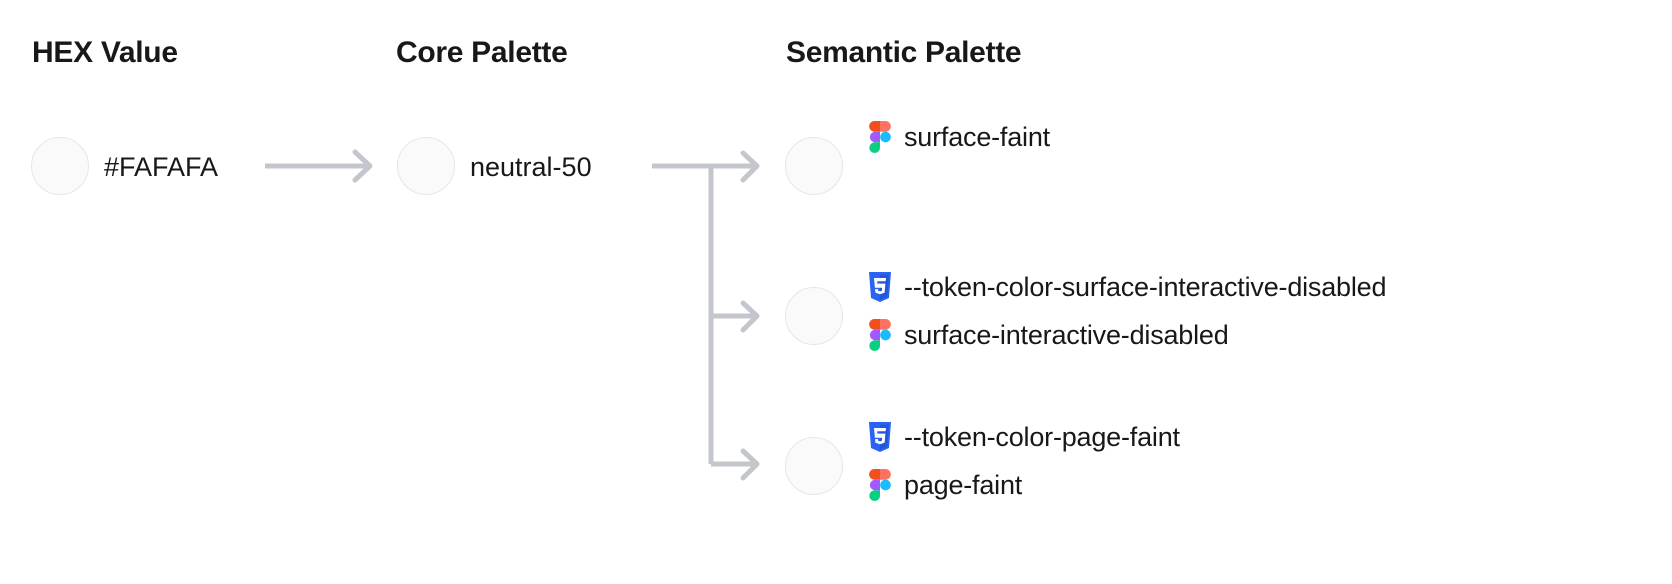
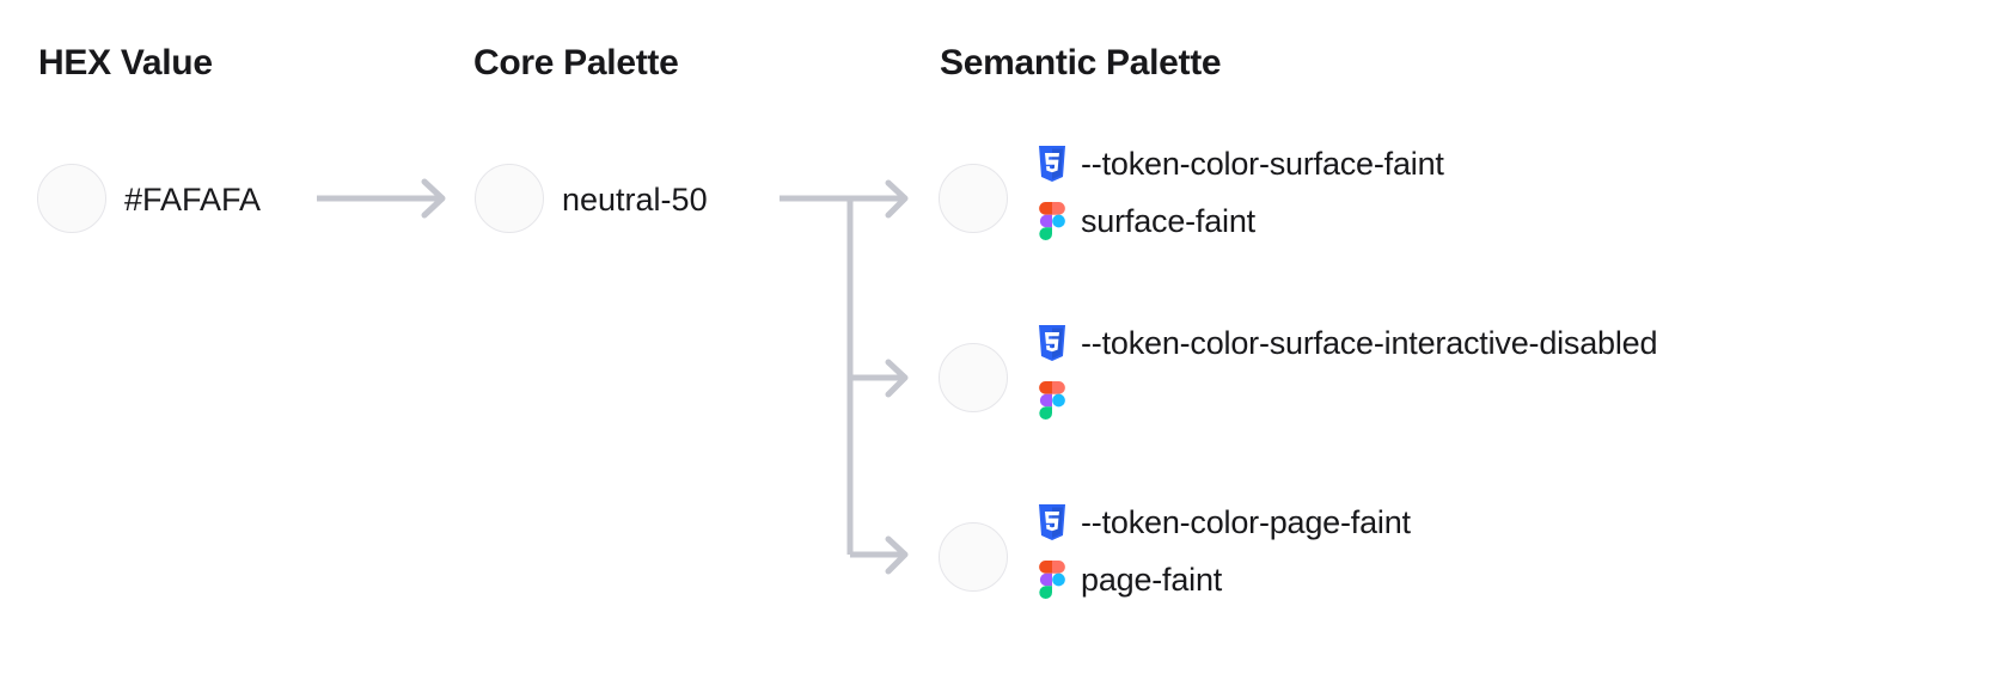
  HEX Value
  Core Palette
  Semantic Palette
  #FAFAFA
  neutral-50
+ --token-color-surface-faint
  surface-faint
  --token-color-surface-interactive-disabled
- surface-interactive-disabled
  --token-color-page-faint
  page-faint
